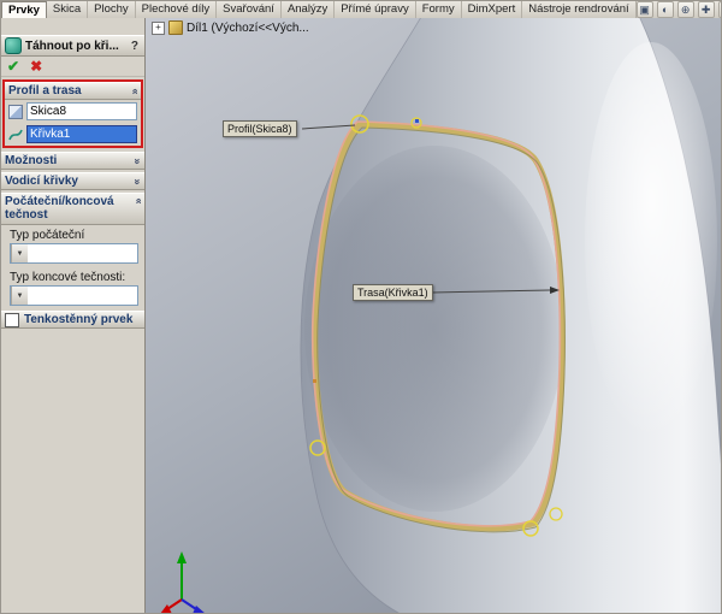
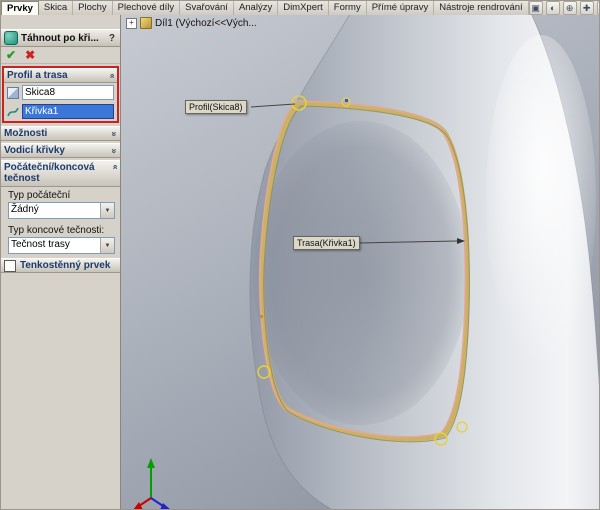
  Prvky
  Skica
  Plochy
  Plechové díly
  Svařování
  Analýzy
- Přímé úpravy
+ DimXpert
  Formy
- DimXpert
+ Přímé úpravy
  Nástroje rendrování
  ▣
  ◐
  ⊕
  ✚
  Táhnout po kři...
  ?
  ✔
  ✖
  Profil a trasa
  Skica8
  Křivka1
  Možnosti
  Vodicí křivky
  Počáteční/koncová tečnost
  Typ počáteční
+ Žádný
  Typ koncové tečnosti:
+ Tečnost trasy
  Tenkostěnný prvek
  +
  Díl1 (Výchozí<<Vých...
  Profil(Skica8)
  Trasa(Křivka1)
